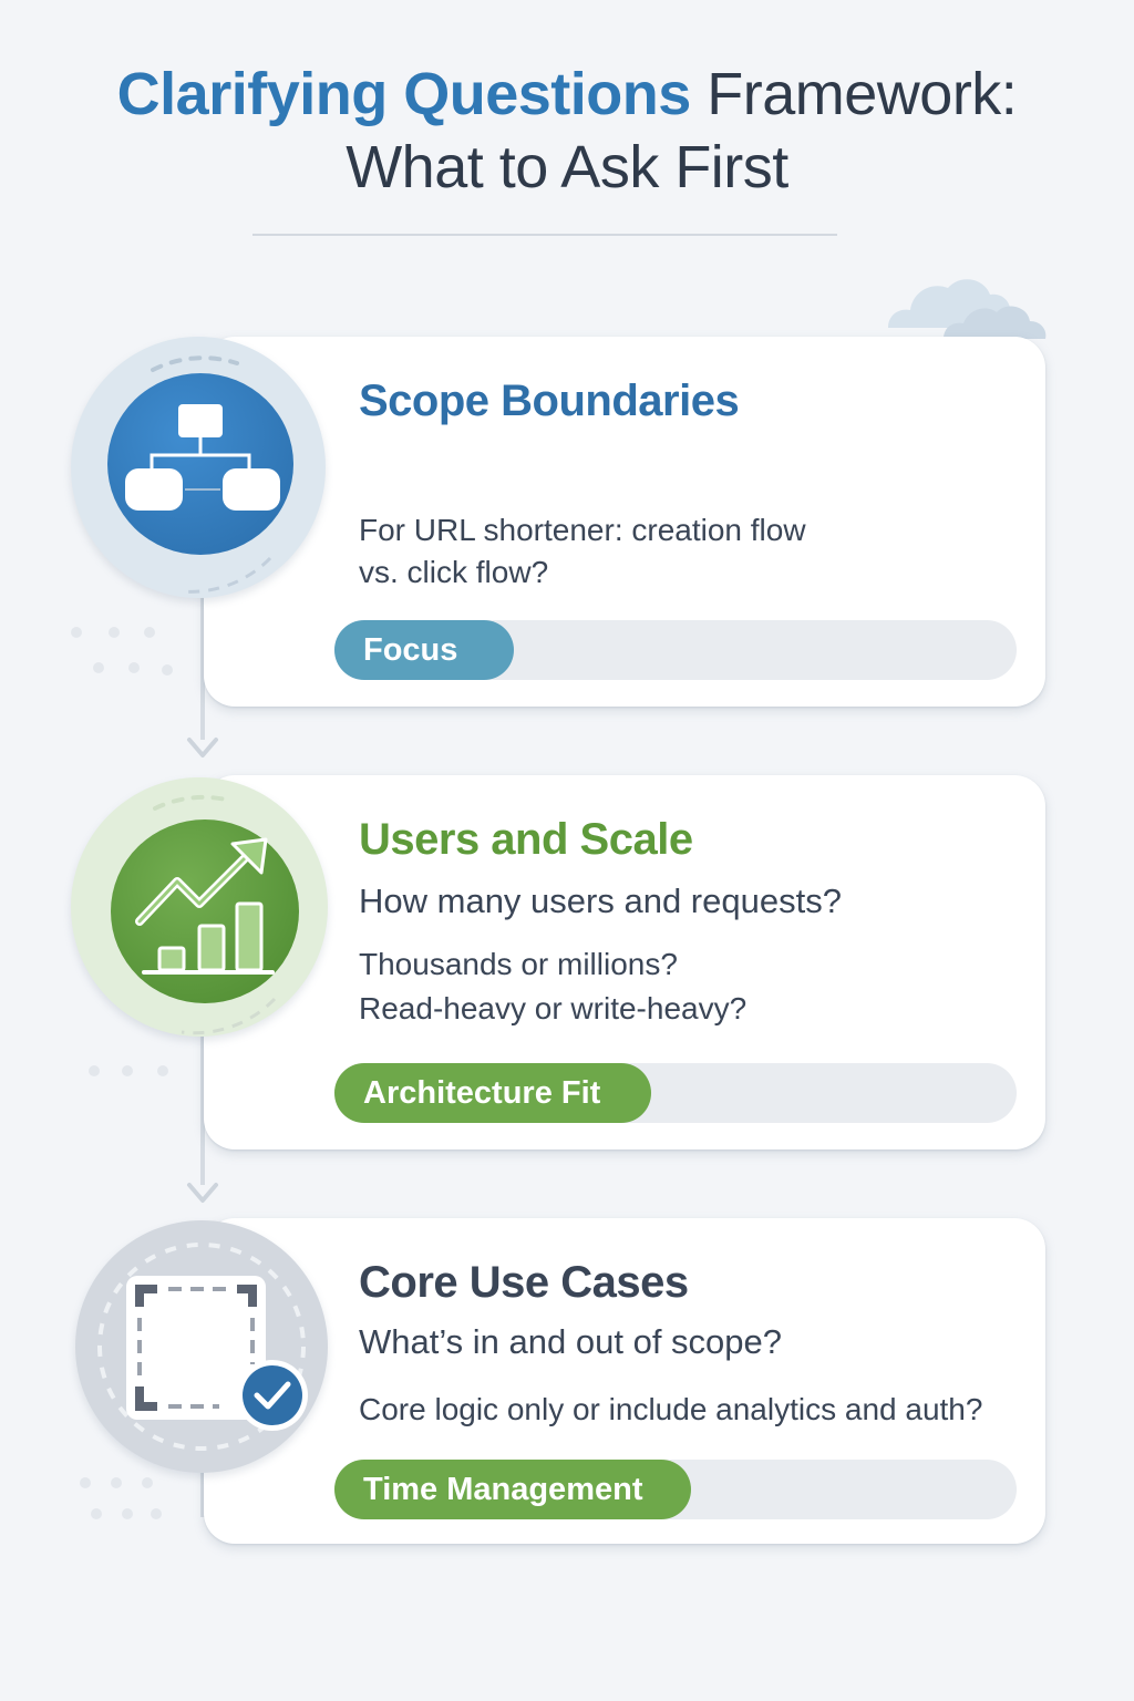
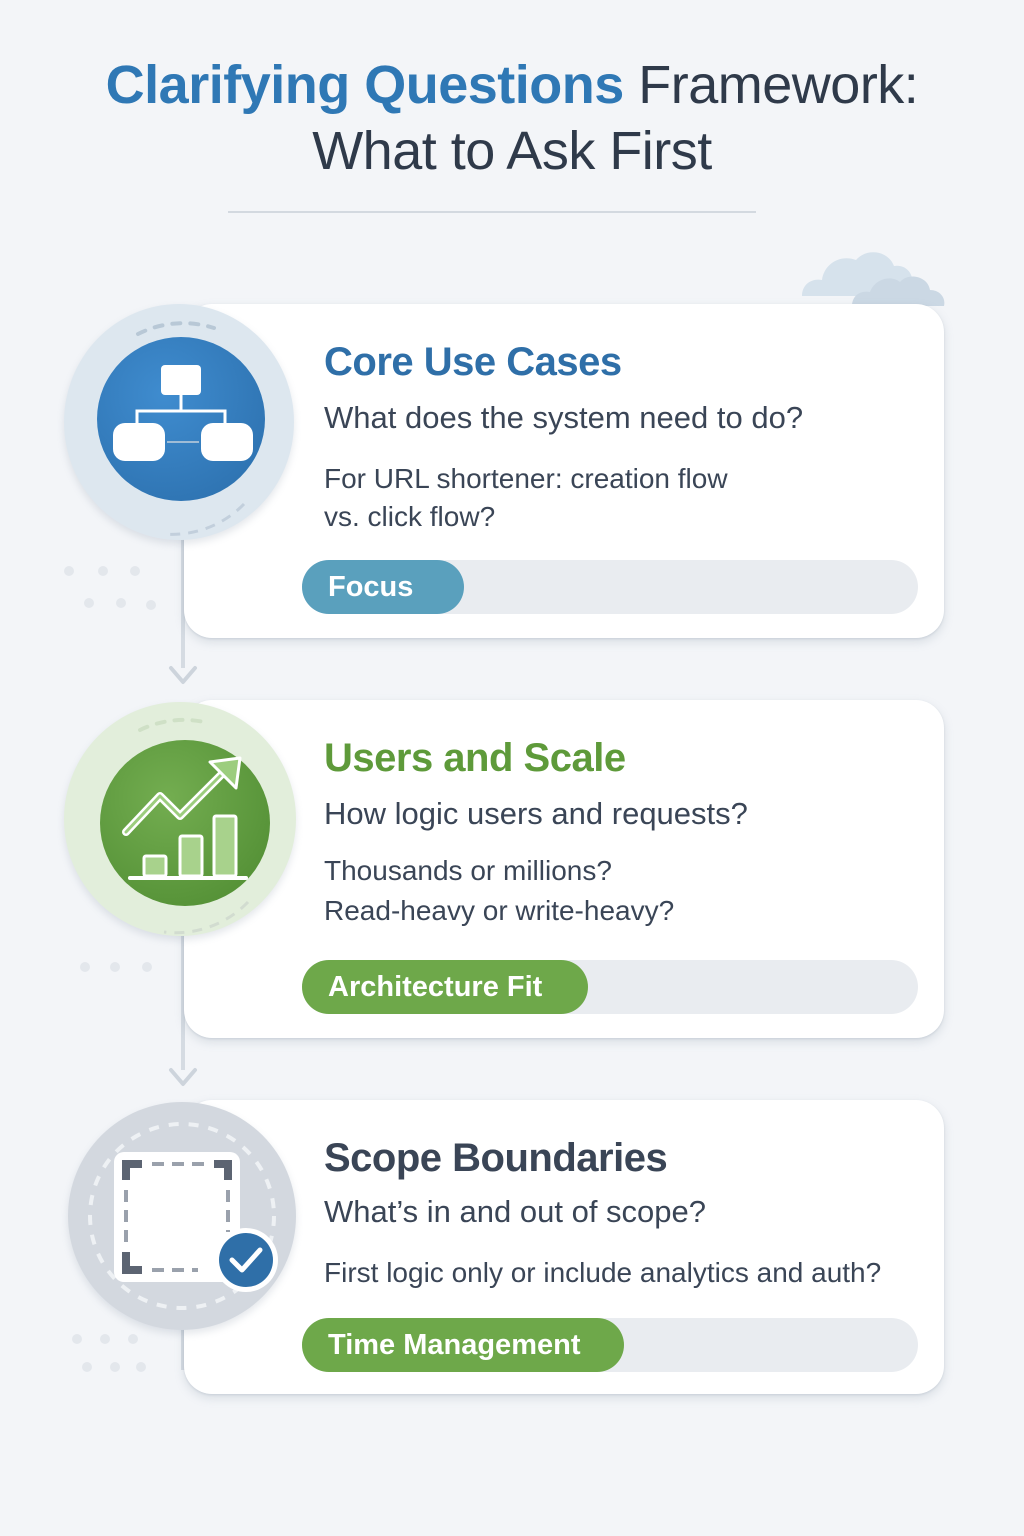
  Clarifying Questions Framework:
  What to Ask First
- Scope Boundaries
+ Core Use Cases
+ What does the system need to do?
  For URL shortener: creation flow
  vs. click flow?
  Focus
  Users and Scale
- How many users and requests?
+ How logic users and requests?
  Thousands or millions?
  Read-heavy or write-heavy?
  Architecture Fit
- Core Use Cases
+ Scope Boundaries
  What’s in and out of scope?
- Core logic only or include analytics and auth?
+ First logic only or include analytics and auth?
  Time Management
